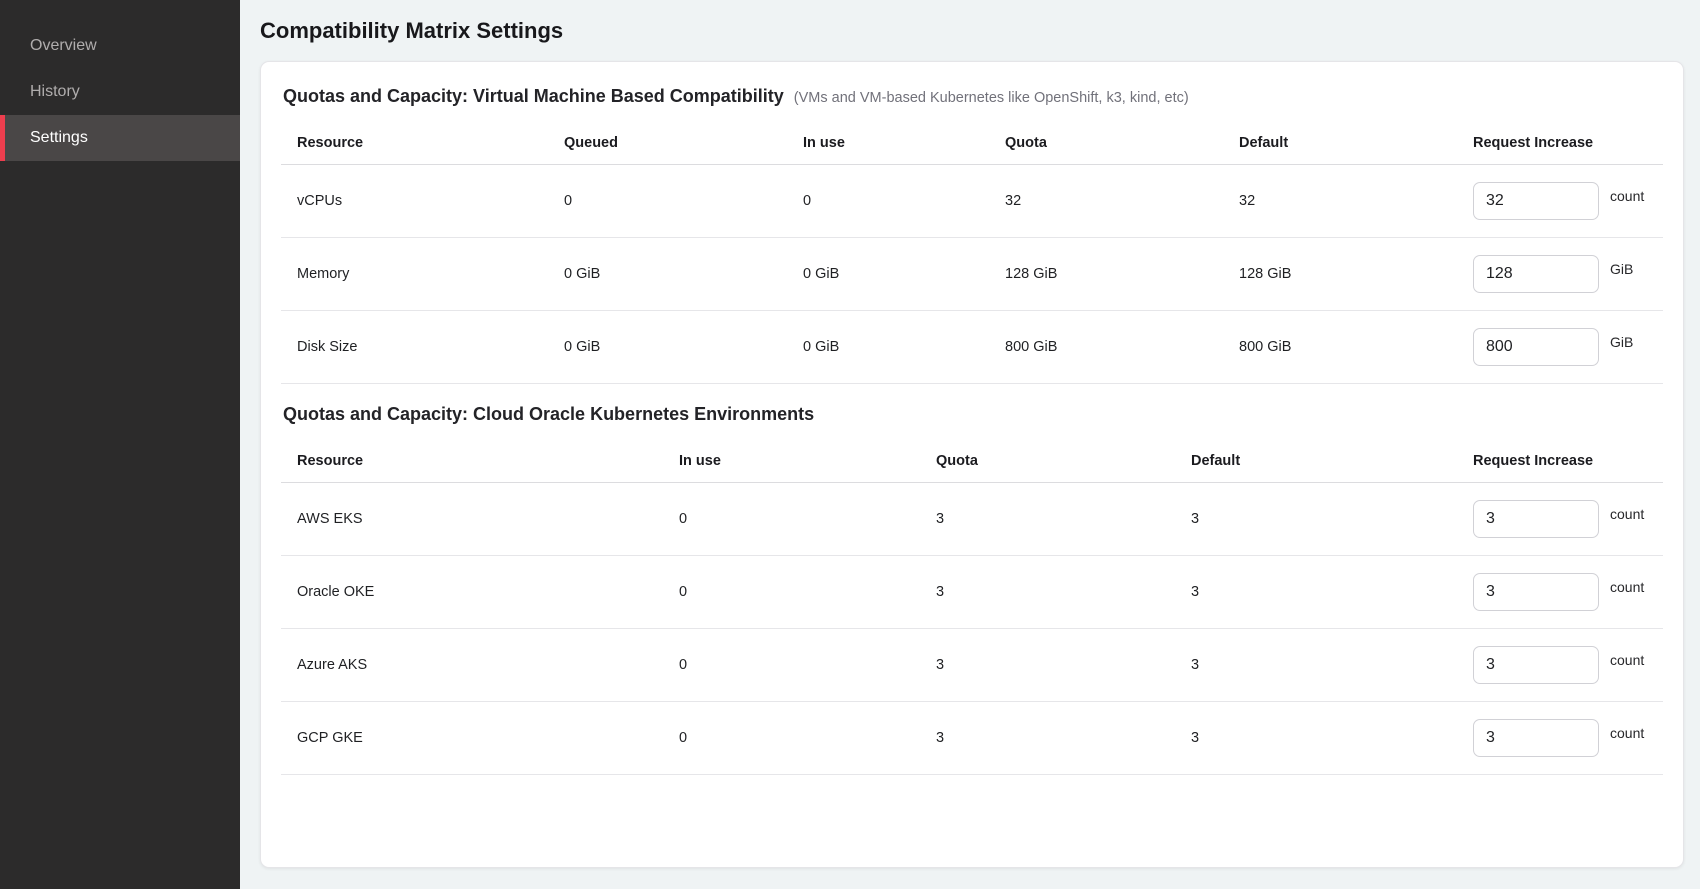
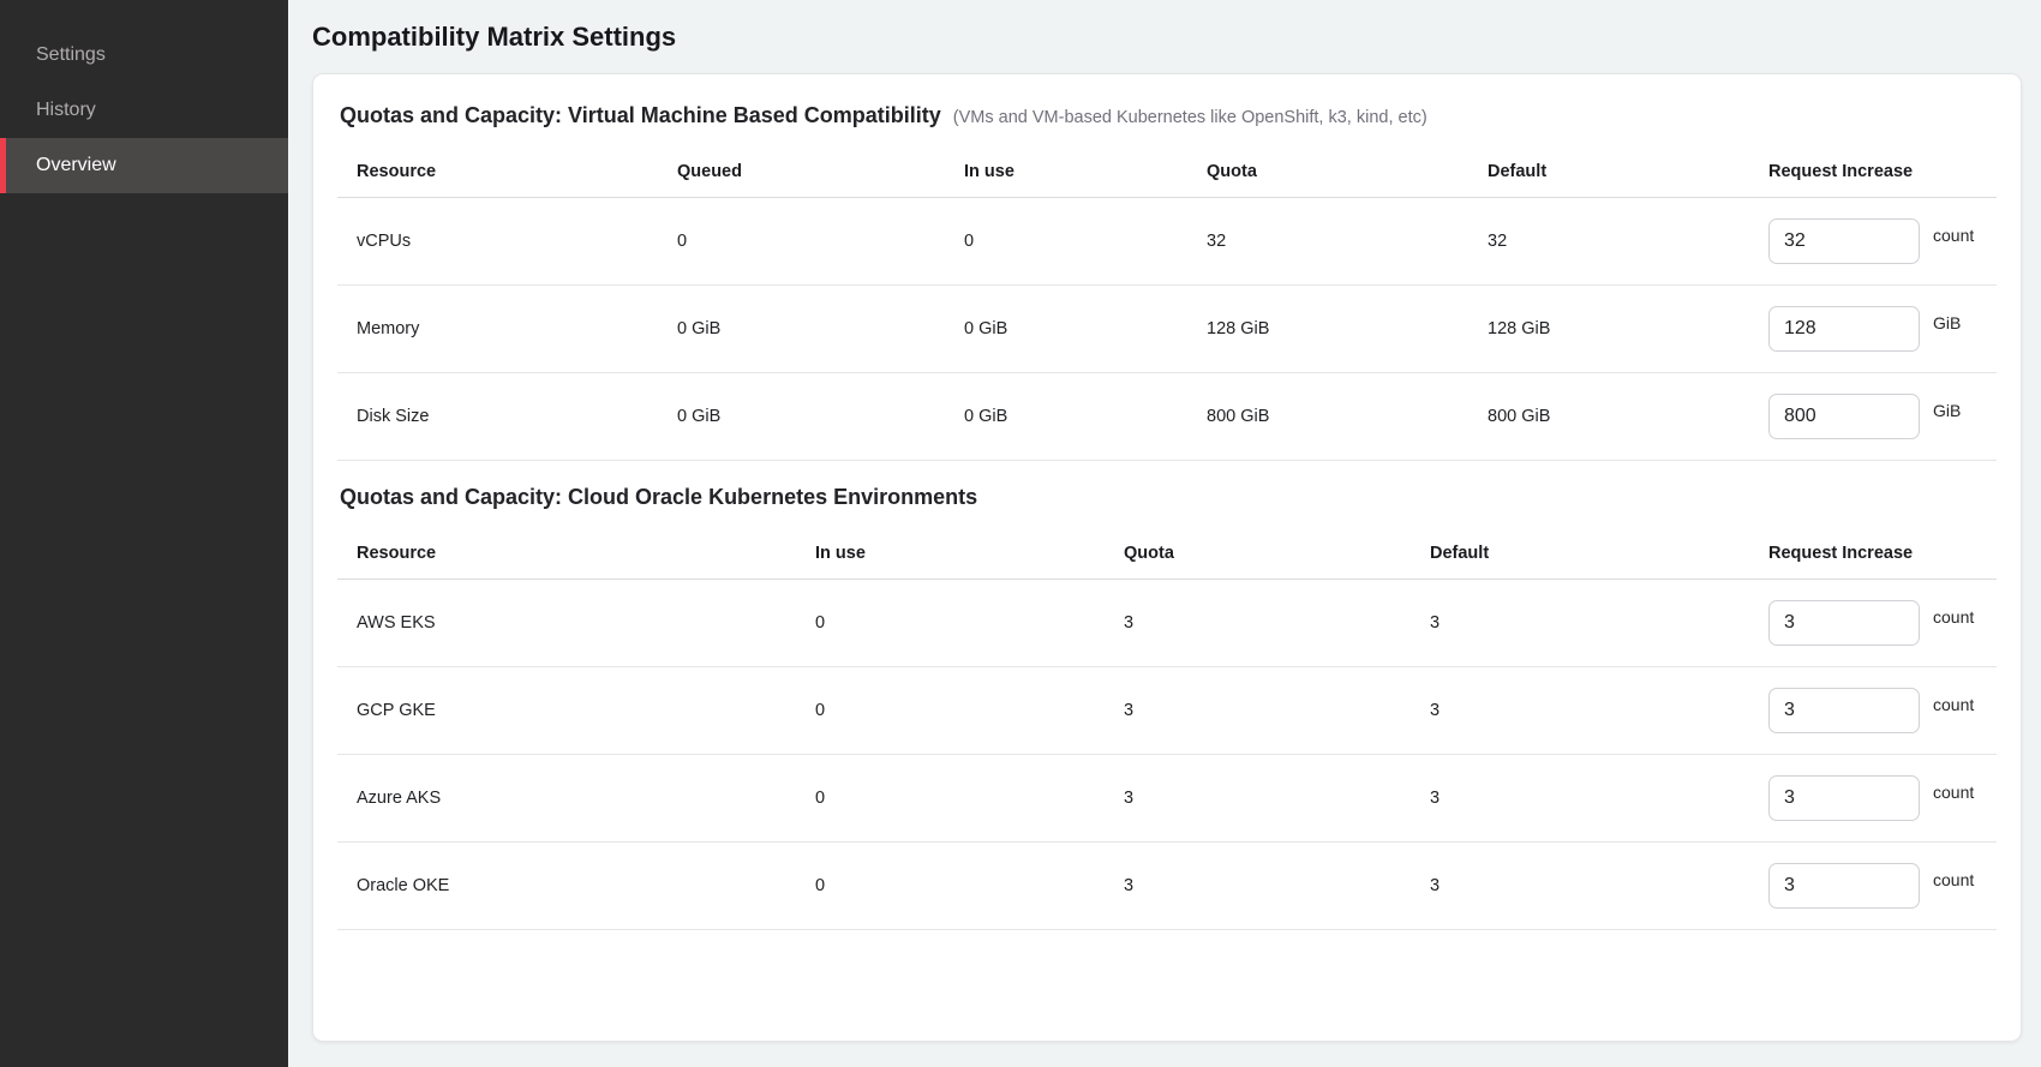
- Overview
+ Settings
  History
- Settings
+ Overview
  Compatibility Matrix Settings
  Quotas and Capacity: Virtual Machine Based Compatibility
  (VMs and VM-based Kubernetes like OpenShift, k3, kind, etc)
  Resource
  Queued
  In use
  Quota
  Default
  Request Increase
  vCPUs
  0
  0
  32
  32
  32
  count
  Memory
  0 GiB
  0 GiB
  128 GiB
  128 GiB
  128
  GiB
  Disk Size
  0 GiB
  0 GiB
  800 GiB
  800 GiB
  800
  GiB
  Quotas and Capacity: Cloud Oracle Kubernetes Environments
  Resource
  In use
  Quota
  Default
  Request Increase
  AWS EKS
  0
  3
  3
  3
  count
- Oracle OKE
+ GCP GKE
  0
  3
  3
  3
  count
  Azure AKS
  0
  3
  3
  3
  count
- GCP GKE
+ Oracle OKE
  0
  3
  3
  3
  count
